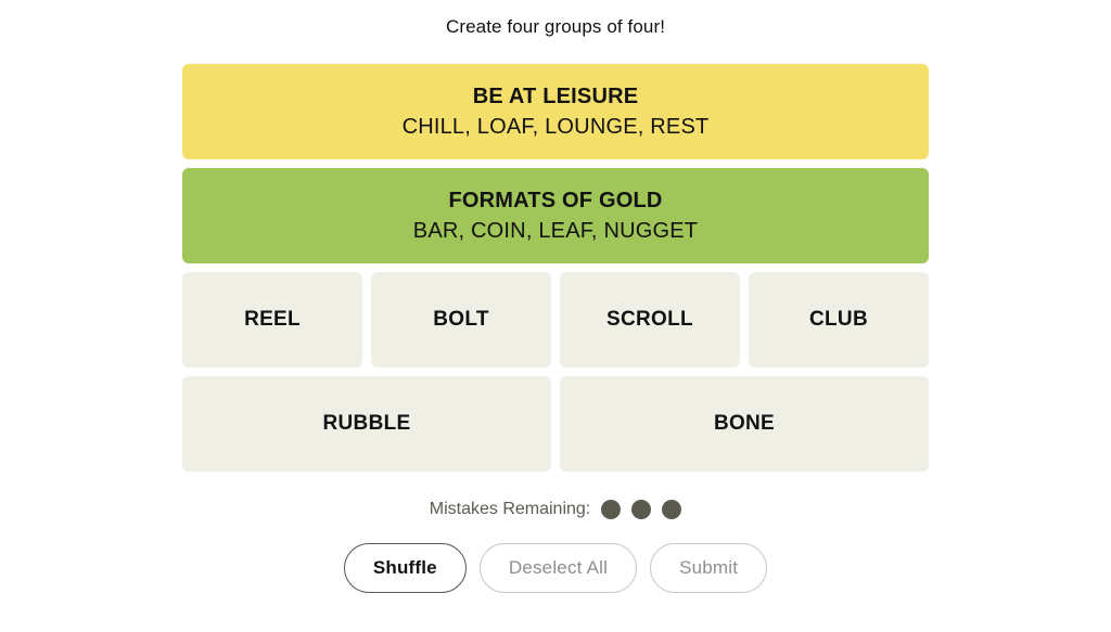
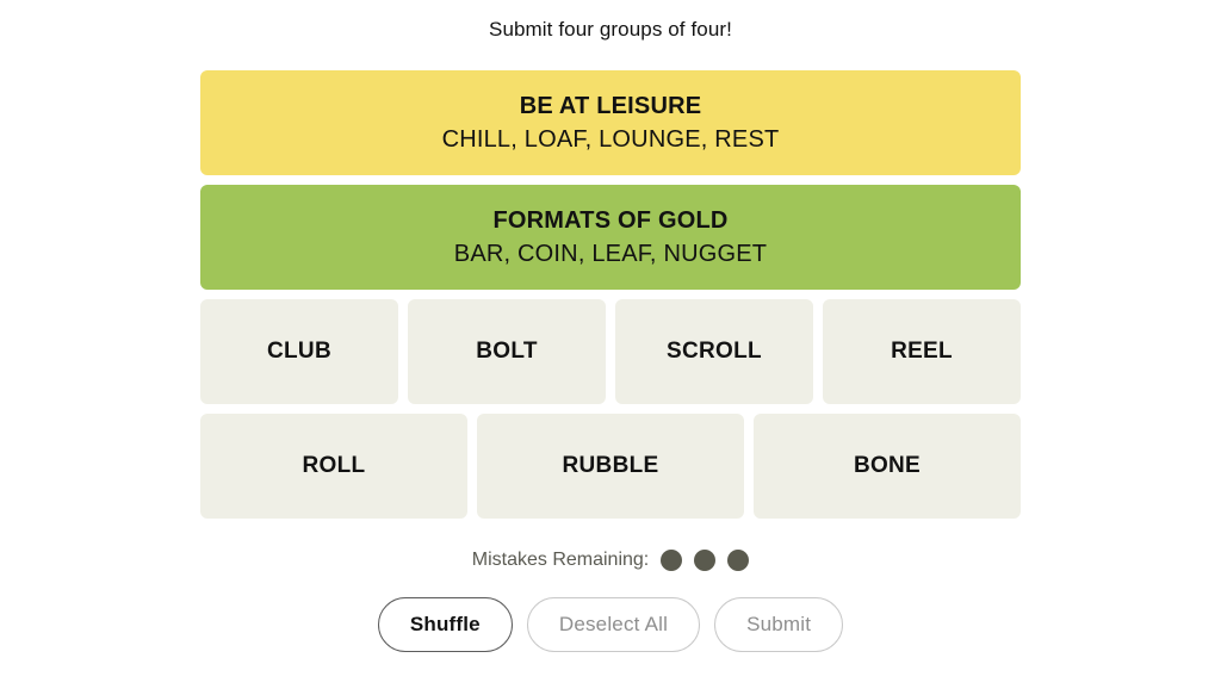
- Create four groups of four!
+ Submit four groups of four!
  BE AT LEISURE
  CHILL, LOAF, LOUNGE, REST
  FORMATS OF GOLD
  BAR, COIN, LEAF, NUGGET
- REEL
+ CLUB
  BOLT
  SCROLL
- CLUB
+ REEL
+ ROLL
  RUBBLE
  BONE
  Mistakes Remaining:
  Shuffle
  Deselect All
  Submit
